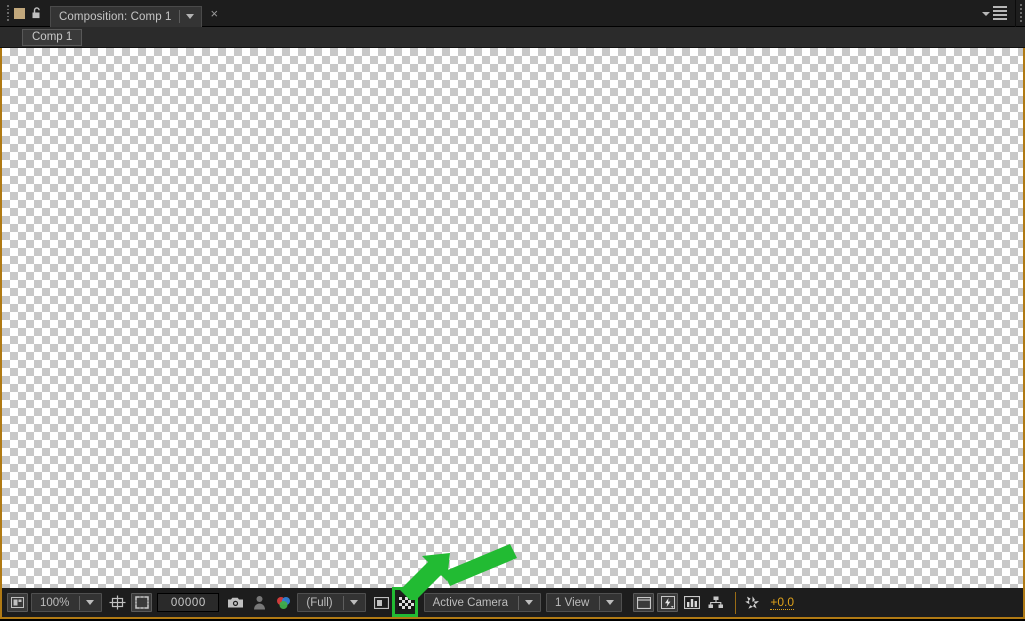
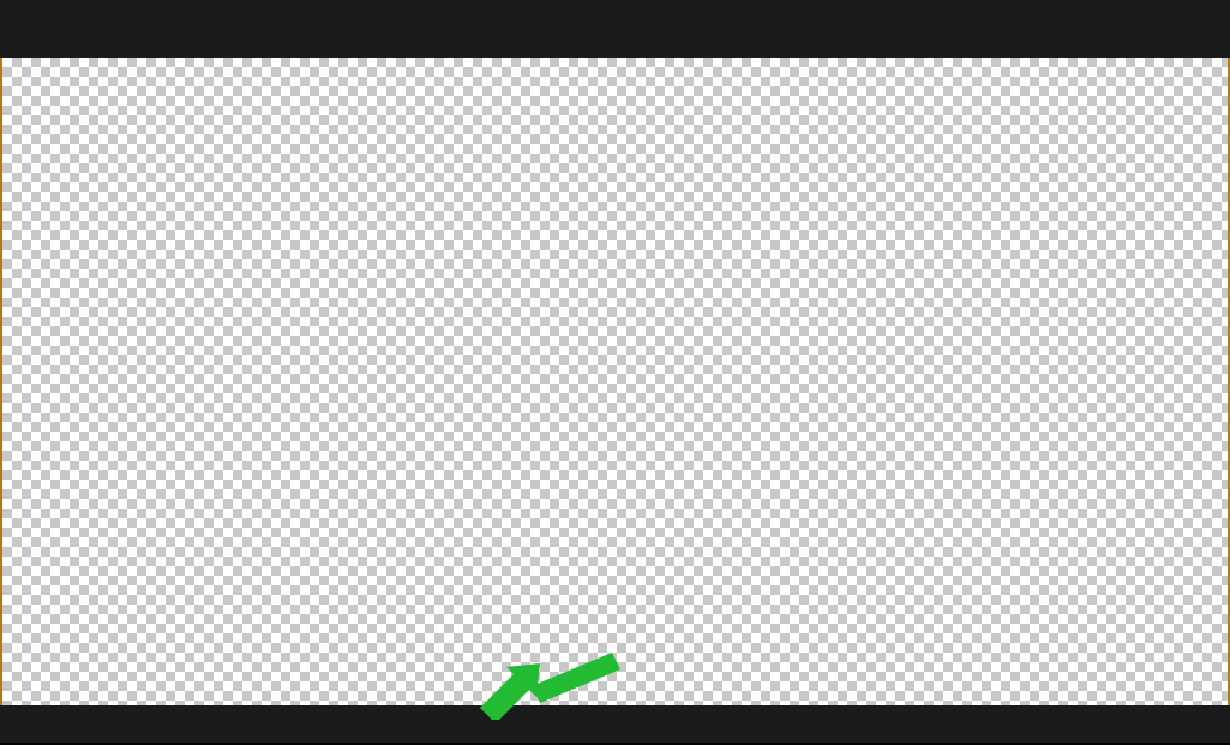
- Composition: Comp 1
- ×
- Comp 1
- 100%
- 00000
- (Full)
- Active Camera
- 1 View
- +0.0
